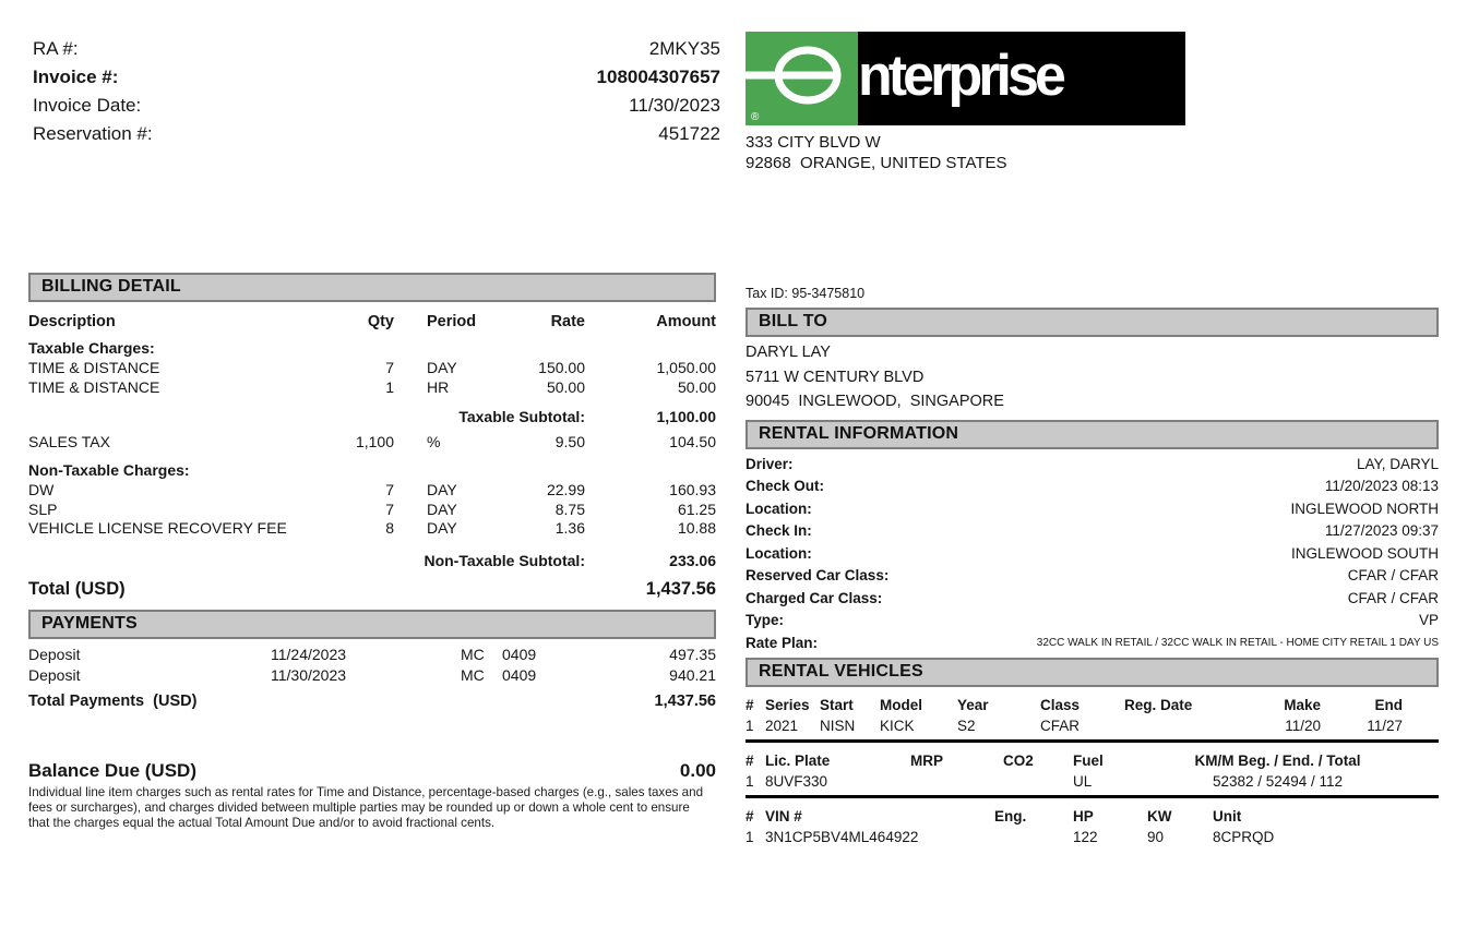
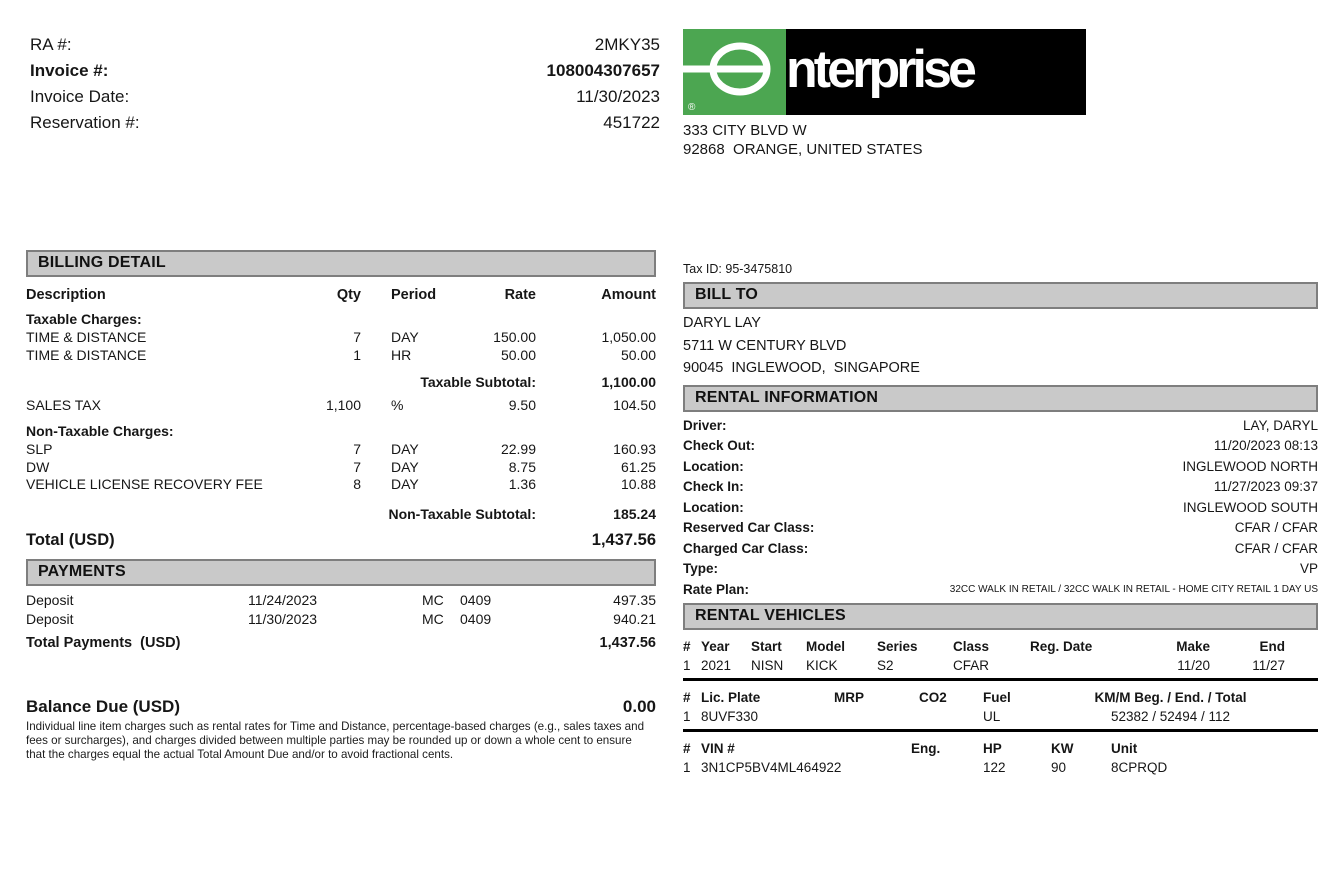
  RA #:
  2MKY35
  Invoice #:
  108004307657
  Invoice Date:
  11/30/2023
  Reservation #:
  451722
  ®
  nterprise
  333 CITY BLVD W
  92868 ORANGE, UNITED STATES
  BILLING DETAIL
  Description
  Qty
  Period
  Rate
  Amount
  Taxable Charges:
  TIME & DISTANCE
  7
  DAY
  150.00
  1,050.00
  TIME & DISTANCE
  1
  HR
  50.00
  50.00
  Taxable Subtotal:
  1,100.00
  SALES TAX
  1,100
  %
  9.50
  104.50
  Non-Taxable Charges:
- DW
+ SLP
  7
  DAY
  22.99
  160.93
- SLP
+ DW
  7
  DAY
  8.75
  61.25
  VEHICLE LICENSE RECOVERY FEE
  8
  DAY
  1.36
  10.88
  Non-Taxable Subtotal:
- 233.06
+ 185.24
  Total (USD)
  1,437.56
  PAYMENTS
  Deposit
  11/24/2023
  MC
  0409
  497.35
  Deposit
  11/30/2023
  MC
  0409
  940.21
  Total Payments (USD)
  1,437.56
  Balance Due (USD)
  0.00
  Individual line item charges such as rental rates for Time and Distance, percentage-based charges (e.g., sales taxes and fees or surcharges), and charges divided between multiple parties may be rounded up or down a whole cent to ensure that the charges equal the actual Total Amount Due and/or to avoid fractional cents.
  Tax ID: 95-3475810
  BILL TO
  DARYL LAY
  5711 W CENTURY BLVD
  90045 INGLEWOOD, SINGAPORE
  RENTAL INFORMATION
  Driver:
  LAY, DARYL
  Check Out:
  11/20/2023 08:13
  Location:
  INGLEWOOD NORTH
  Check In:
  11/27/2023 09:37
  Location:
  INGLEWOOD SOUTH
  Reserved Car Class:
  CFAR / CFAR
  Charged Car Class:
  CFAR / CFAR
  Type:
  VP
  Rate Plan:
  32CC WALK IN RETAIL / 32CC WALK IN RETAIL - HOME CITY RETAIL 1 DAY US
  RENTAL VEHICLES
  #
- Series
+ Year
  Start
  Model
- Year
+ Series
  Class
  Reg. Date
  Make
  End
  1
  2021
  NISN
  KICK
  S2
  CFAR
  11/20
  11/27
  #
  Lic. Plate
  MRP
  CO2
  Fuel
  KM/M Beg. / End. / Total
  1
  8UVF330
  UL
  52382 / 52494 / 112
  #
  VIN #
  Eng.
  HP
  KW
  Unit
  1
  3N1CP5BV4ML464922
  122
  90
  8CPRQD
